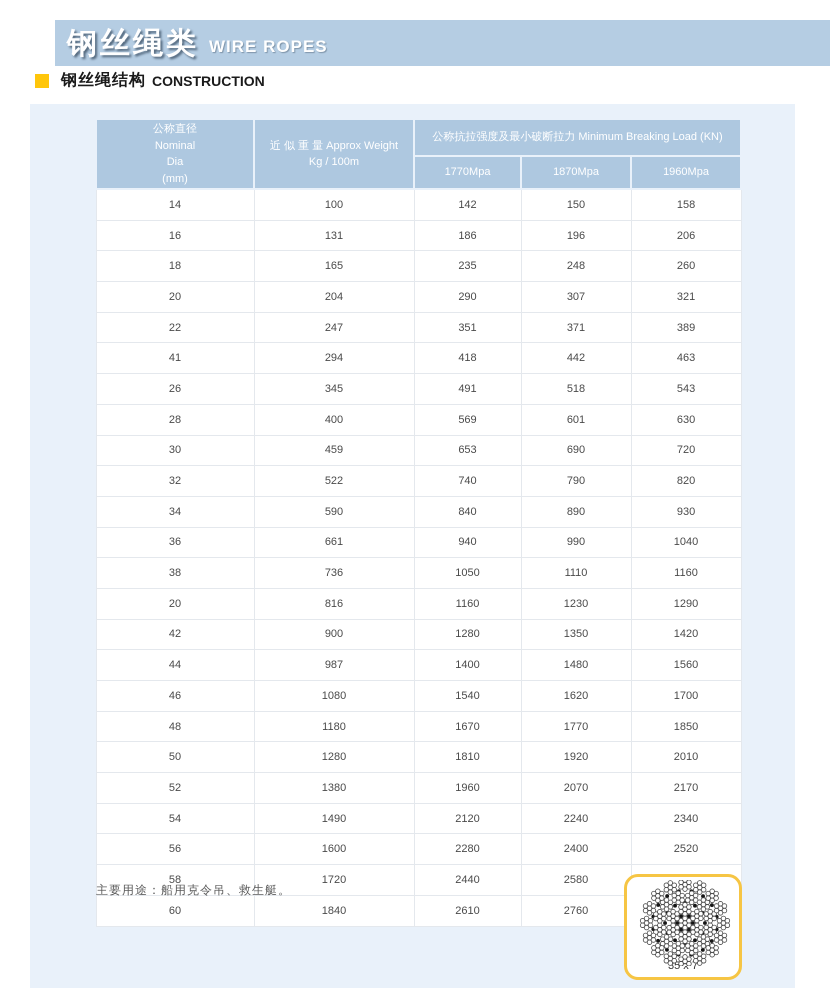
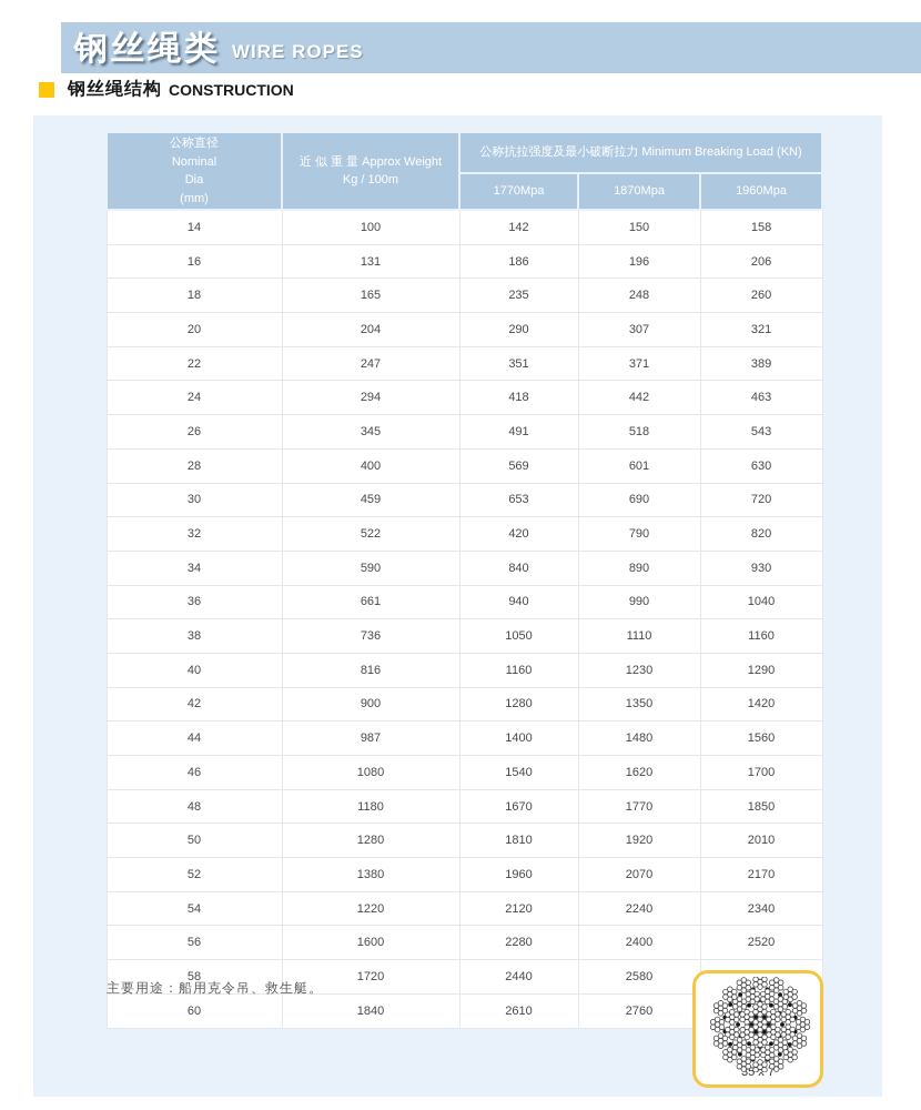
  钢丝绳类
  WIRE ROPES
  钢丝绳结构
  CONSTRUCTION
  公称直径 Nominal Dia (mm)	近 似 重 量 Approx Weight Kg / 100m	公称抗拉强度及最小破断拉力 Minimum Breaking Load (KN)
  1770Mpa	1870Mpa	1960Mpa
  14	100	142	150	158
  16	131	186	196	206
  18	165	235	248	260
  20	204	290	307	321
  22	247	351	371	389
- 41	294	418	442	463
+ 24	294	418	442	463
  26	345	491	518	543
  28	400	569	601	630
  30	459	653	690	720
- 32	522	740	790	820
+ 32	522	420	790	820
  34	590	840	890	930
  36	661	940	990	1040
  38	736	1050	1110	1160
- 20	816	1160	1230	1290
+ 40	816	1160	1230	1290
  42	900	1280	1350	1420
  44	987	1400	1480	1560
  46	1080	1540	1620	1700
  48	1180	1670	1770	1850
  50	1280	1810	1920	2010
  52	1380	1960	2070	2170
- 54	1490	2120	2240	2340
+ 54	1220	2120	2240	2340
  56	1600	2280	2400	2520
  58	1720	2440	2580
  60	1840	2610	2760
  主要用途：船用克令吊、救生艇。
  35 x 7
